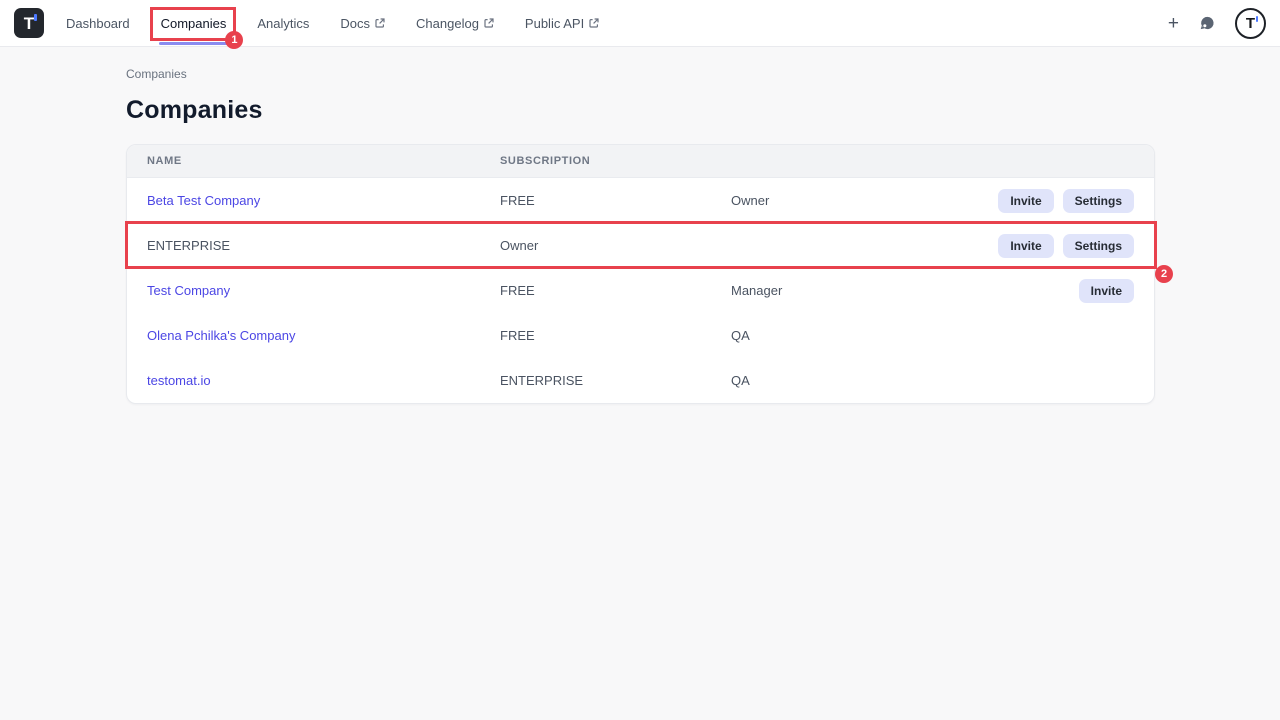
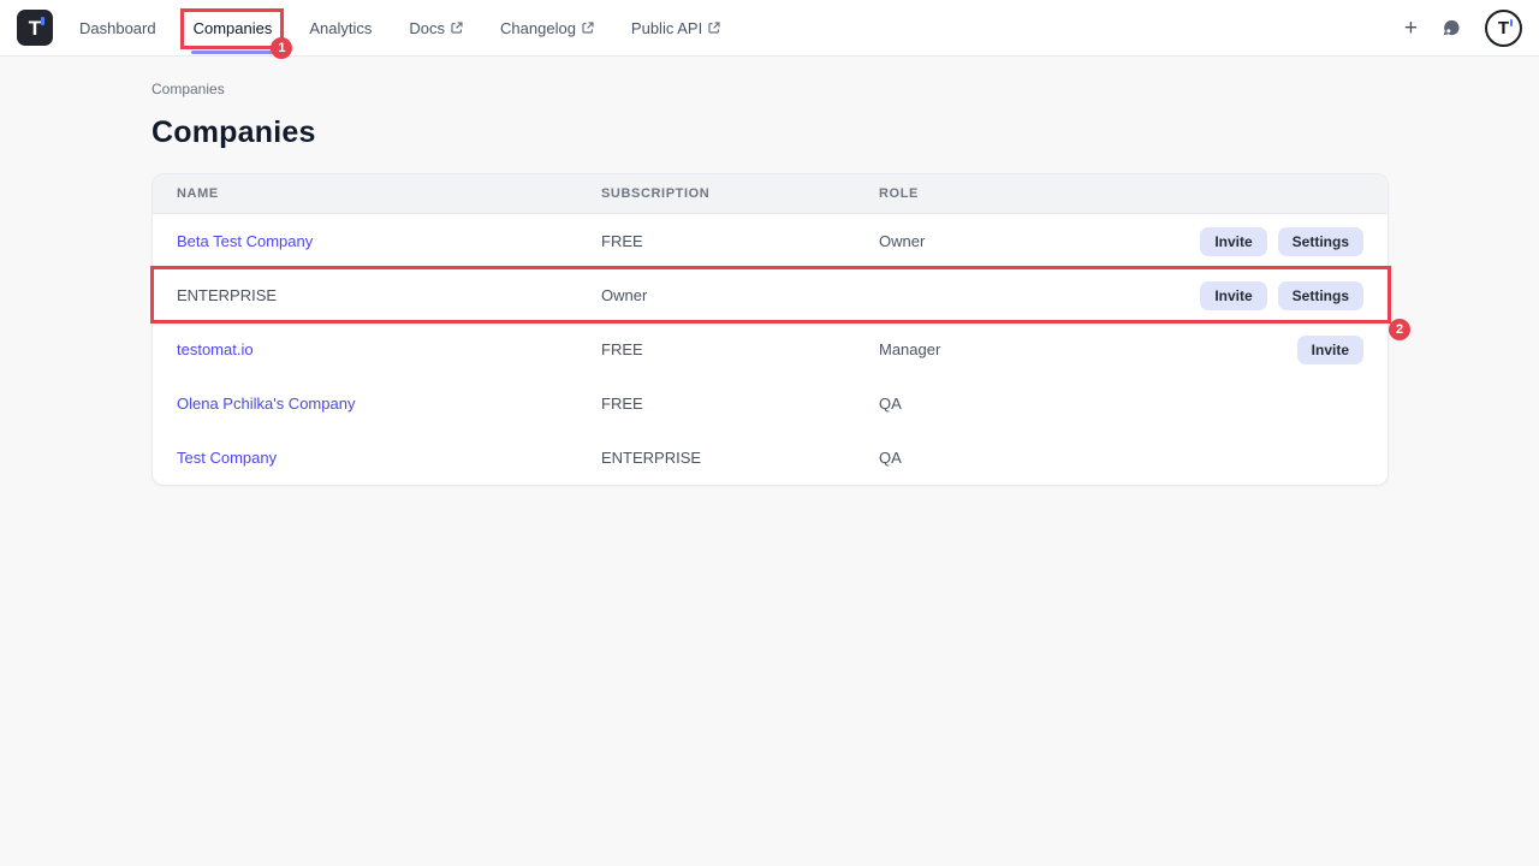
  T
  Dashboard
  Companies
  1
  Analytics
  Docs
  Changelog
  Public API
  +
  T
  Companies
  Companies
  NAME
  SUBSCRIPTION
+ ROLE
  Beta Test Company
  FREE
  Owner
  Invite
  Settings
  ENTERPRISE
  Owner
  Invite
  Settings
  2
- Test Company
+ testomat.io
  FREE
  Manager
  Invite
  Olena Pchilka's Company
  FREE
  QA
- testomat.io
+ Test Company
  ENTERPRISE
  QA
